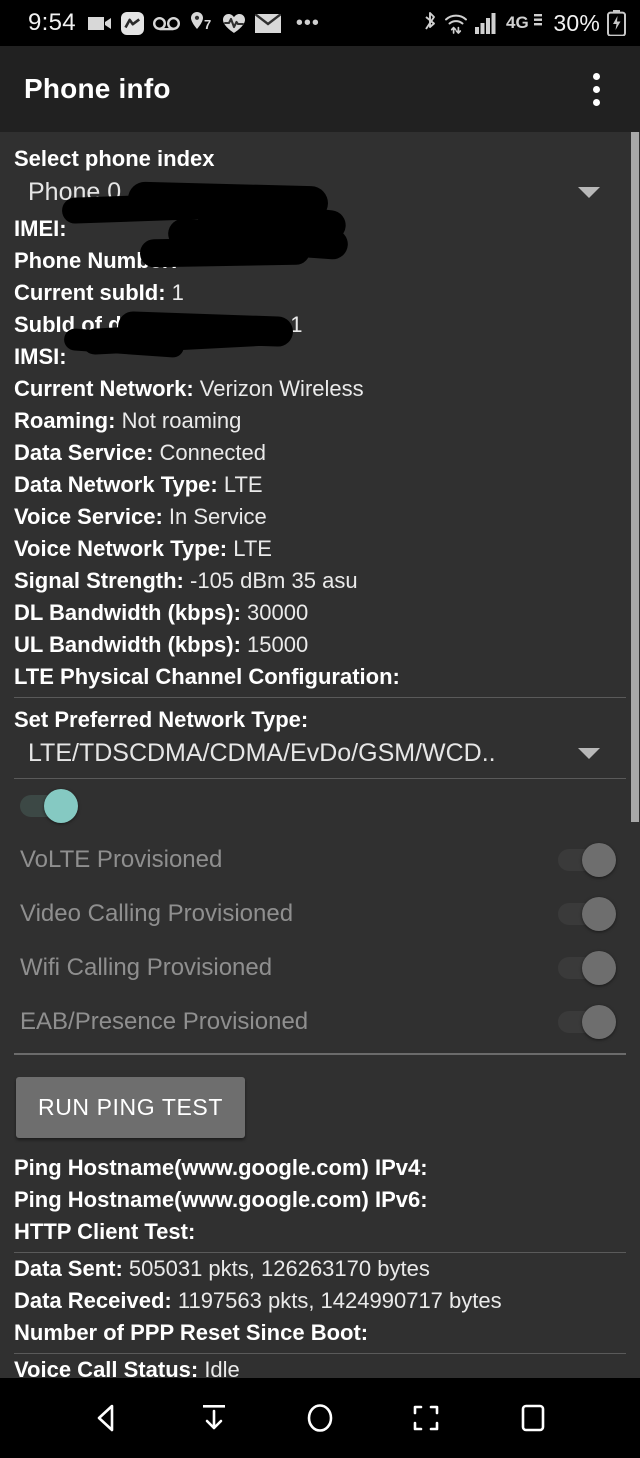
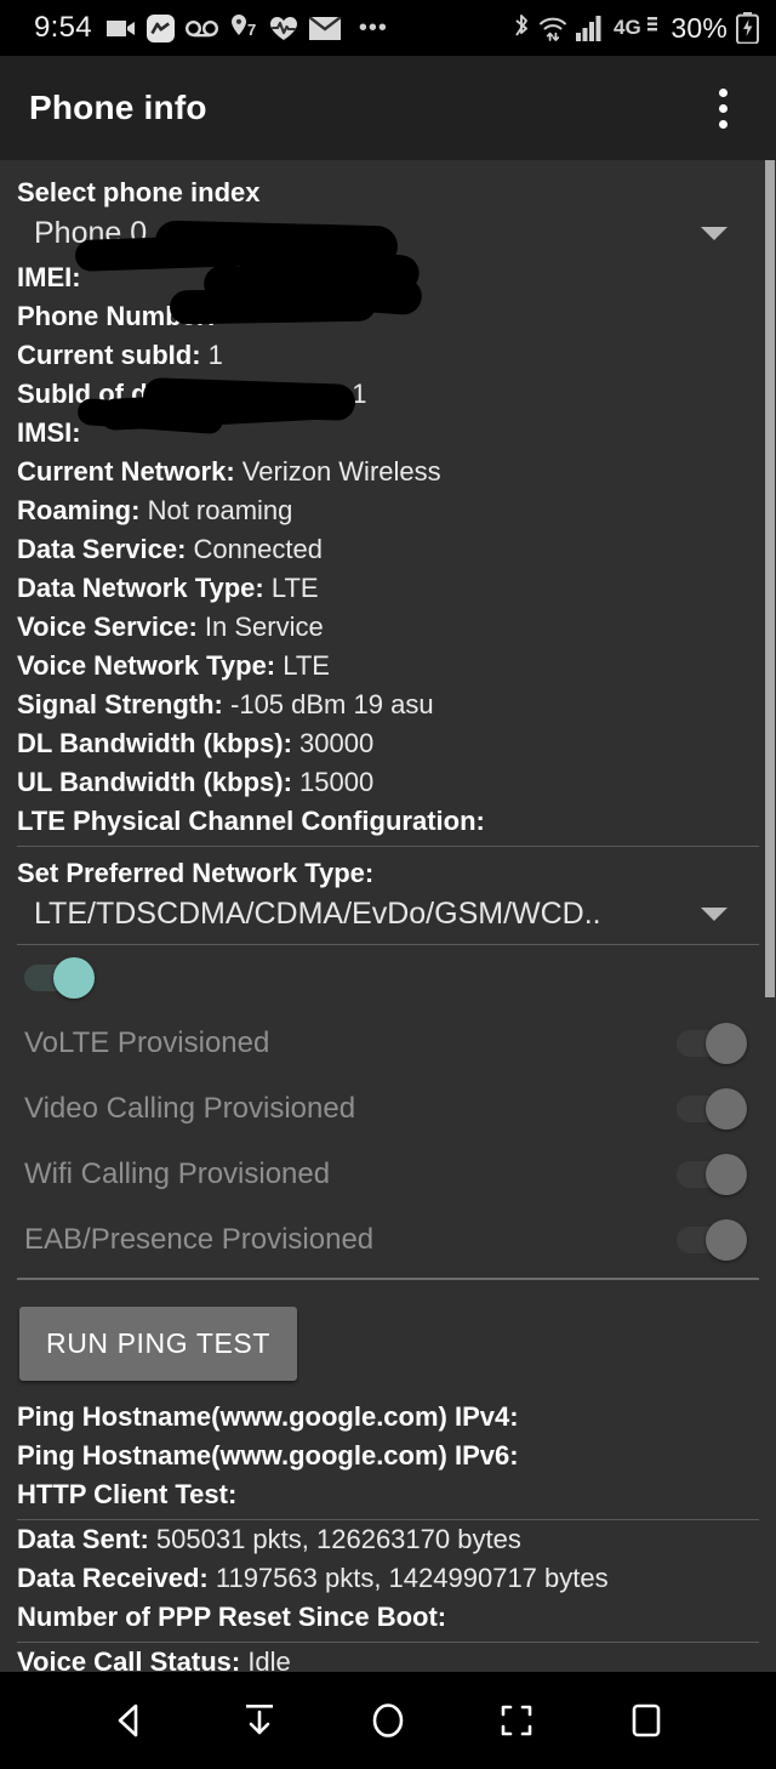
  9:54
  7
  •••
  4G
  30%
  Phone info
  Select phone index
  Phone 0
  IMEI:
  Current subId: 1
  IMSI:
  Current Network: Verizon Wireless
  Roaming: Not roaming
  Data Service: Connected
  Data Network Type: LTE
  Voice Service: In Service
  Voice Network Type: LTE
- Signal Strength: -105 dBm 35 asu
+ Signal Strength: -105 dBm 19 asu
  DL Bandwidth (kbps): 30000
  UL Bandwidth (kbps): 15000
  LTE Physical Channel Configuration:
  Set Preferred Network Type:
  LTE/TDSCDMA/CDMA/EvDo/GSM/WCD..
  VoLTE Provisioned
  Video Calling Provisioned
  Wifi Calling Provisioned
  EAB/Presence Provisioned
  RUN PING TEST
  Ping Hostname(www.google.com) IPv4:
  Ping Hostname(www.google.com) IPv6:
  HTTP Client Test:
  Data Sent: 505031 pkts, 126263170 bytes
  Data Received: 1197563 pkts, 1424990717 bytes
  Number of PPP Reset Since Boot:
  Voice Call Status: Idle
